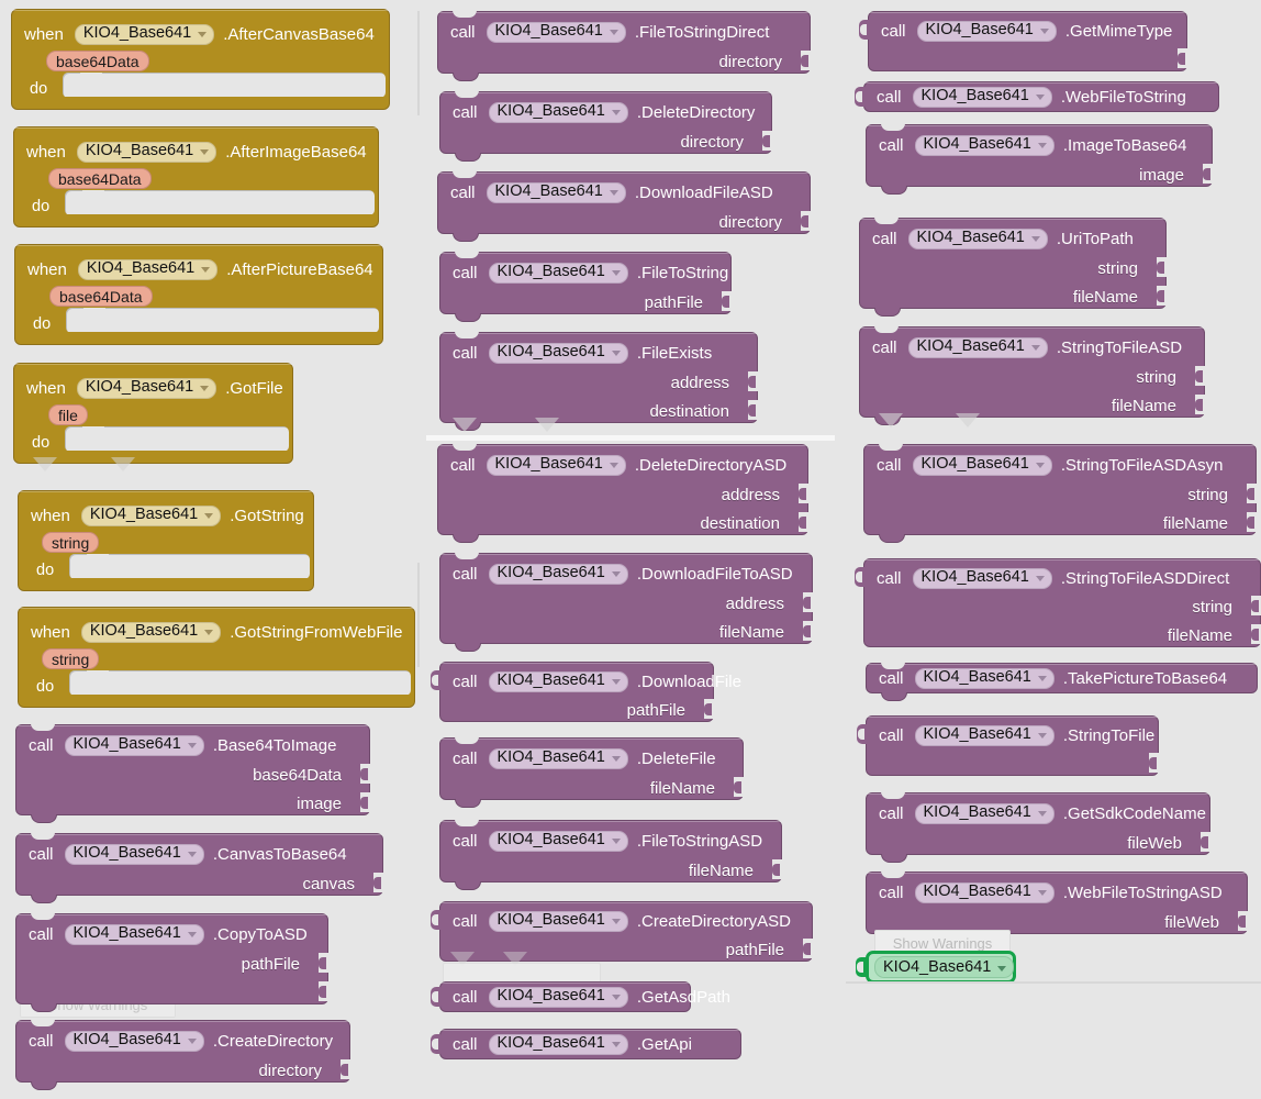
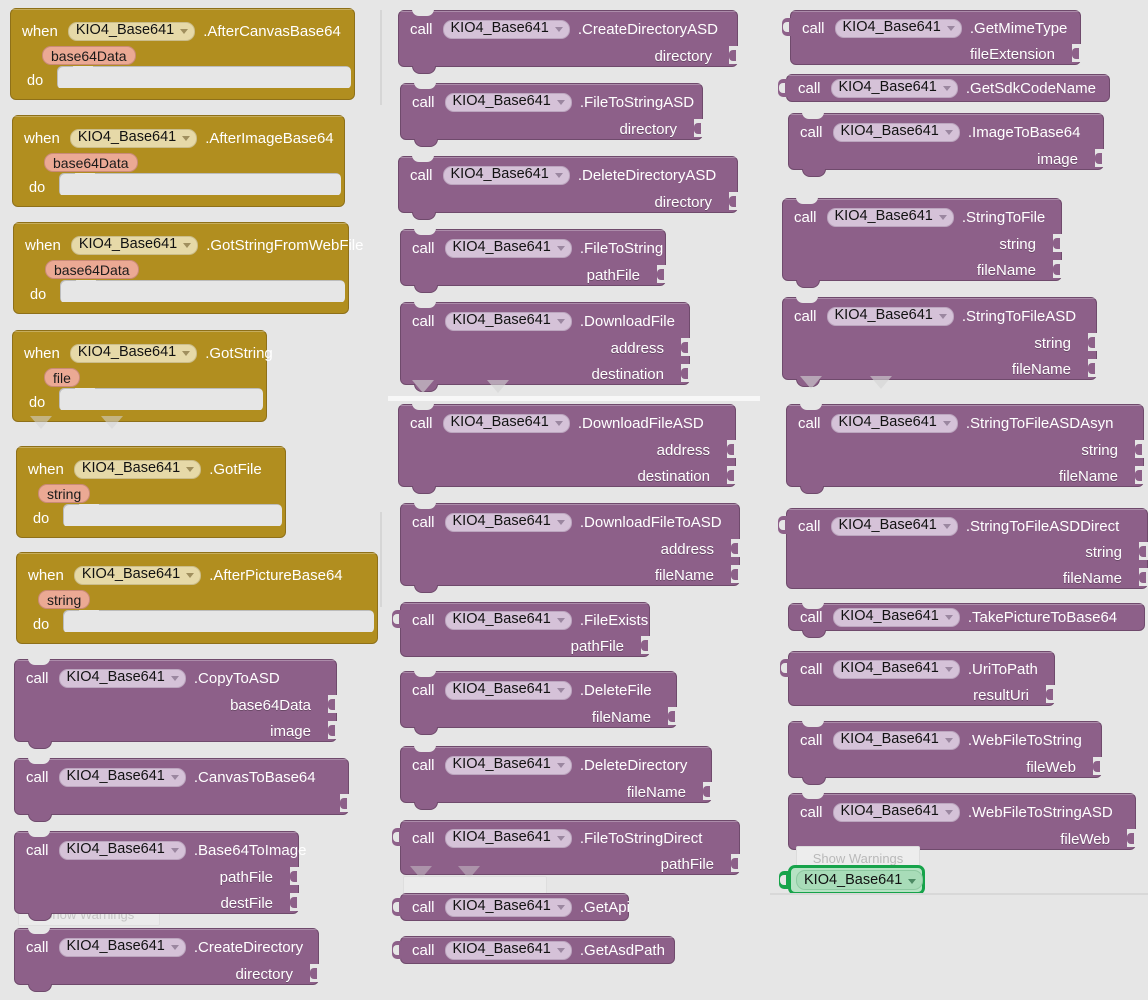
  when
  KIO4_Base641
  .AfterCanvasBase64
  base64Data
  do
  when
  KIO4_Base641
  .AfterImageBase64
  base64Data
  do
  when
  KIO4_Base641
- .AfterPictureBase64
+ .GotStringFromWebFile
  base64Data
  do
  when
  KIO4_Base641
- .GotFile
+ .GotString
  file
  do
  when
  KIO4_Base641
- .GotString
+ .GotFile
  string
  do
  when
  KIO4_Base641
- .GotStringFromWebFile
+ .AfterPictureBase64
  string
  do
  how Warnings
  call
  KIO4_Base641
- .Base64ToImage
+ .CopyToASD
  base64Data
  image
  call
  KIO4_Base641
  .CanvasToBase64
- canvas
  call
  KIO4_Base641
- .CopyToASD
+ .Base64ToImage
  pathFile
+ destFile
  call
  KIO4_Base641
  .CreateDirectory
  directory
  call
  KIO4_Base641
- .FileToStringDirect
+ .CreateDirectoryASD
  directory
  call
  KIO4_Base641
- .DeleteDirectory
+ .FileToStringASD
  directory
  call
  KIO4_Base641
- .DownloadFileASD
+ .DeleteDirectoryASD
  directory
  call
  KIO4_Base641
  .FileToString
  pathFile
  call
  KIO4_Base641
- .FileExists
+ .DownloadFile
  address
  destination
  call
  KIO4_Base641
- .DeleteDirectoryASD
+ .DownloadFileASD
  address
  destination
  call
  KIO4_Base641
  .DownloadFileToASD
  address
  fileName
  call
  KIO4_Base641
- .DownloadFile
+ .FileExists
  pathFile
  call
  KIO4_Base641
  .DeleteFile
  fileName
  call
  KIO4_Base641
- .FileToStringASD
+ .DeleteDirectory
  fileName
  call
  KIO4_Base641
- .CreateDirectoryASD
+ .FileToStringDirect
  pathFile
  Show Warnings
  call
  KIO4_Base641
- .GetAsdPath
+ .GetApi
  call
  KIO4_Base641
- .GetApi
+ .GetAsdPath
  call
  KIO4_Base641
  .GetMimeType
+ fileExtension
  call
  KIO4_Base641
- .WebFileToString
+ .GetSdkCodeName
  call
  KIO4_Base641
  .ImageToBase64
  image
  call
  KIO4_Base641
- .UriToPath
+ .StringToFile
  string
  fileName
  call
  KIO4_Base641
  .StringToFileASD
  string
  fileName
  call
  KIO4_Base641
  .StringToFileASDAsyn
  string
  fileName
  call
  KIO4_Base641
  .StringToFileASDDirect
  string
  fileName
  call
  KIO4_Base641
  .TakePictureToBase64
  call
  KIO4_Base641
- .StringToFile
+ .UriToPath
+ resultUri
  call
  KIO4_Base641
- .GetSdkCodeName
+ .WebFileToString
  fileWeb
  call
  KIO4_Base641
  .WebFileToStringASD
  fileWeb
  Show Warnings
  KIO4_Base641
